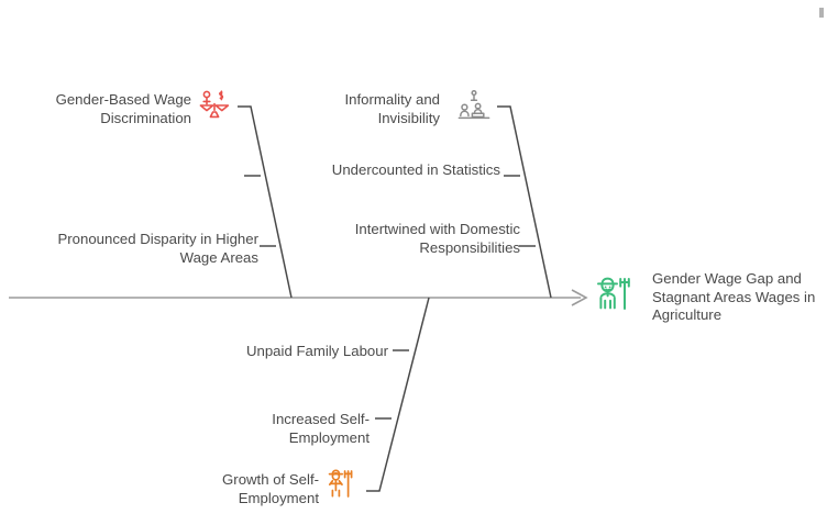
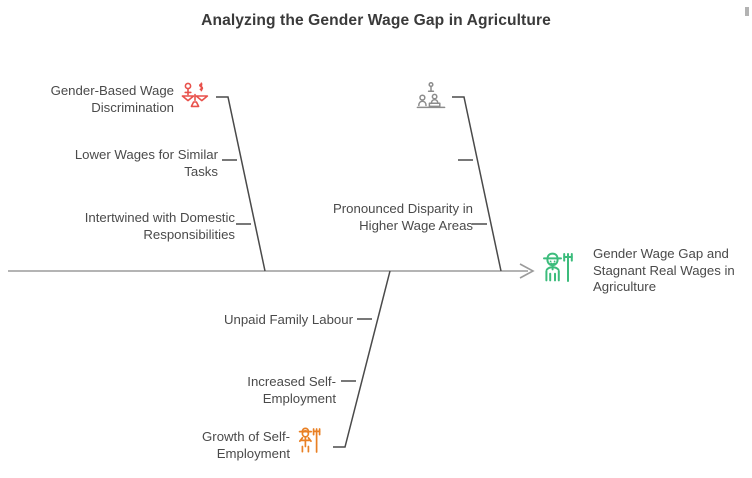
+ Analyzing the Gender Wage Gap in Agriculture
  Gender-Based Wage Discrimination
- Informality and Invisibility
  Growth of Self-Employment
+ Lower Wages for Similar Tasks
- Pronounced Disparity in Higher Wage Areas
+ Intertwined with Domestic Responsibilities
- Undercounted in Statistics
- Intertwined with Domestic Responsibilities
+ Pronounced Disparity in Higher Wage Areas
  Unpaid Family Labour
  Increased Self-Employment
- Gender Wage Gap and Stagnant Areas Wages in Agriculture
+ Gender Wage Gap and Stagnant Real Wages in Agriculture
